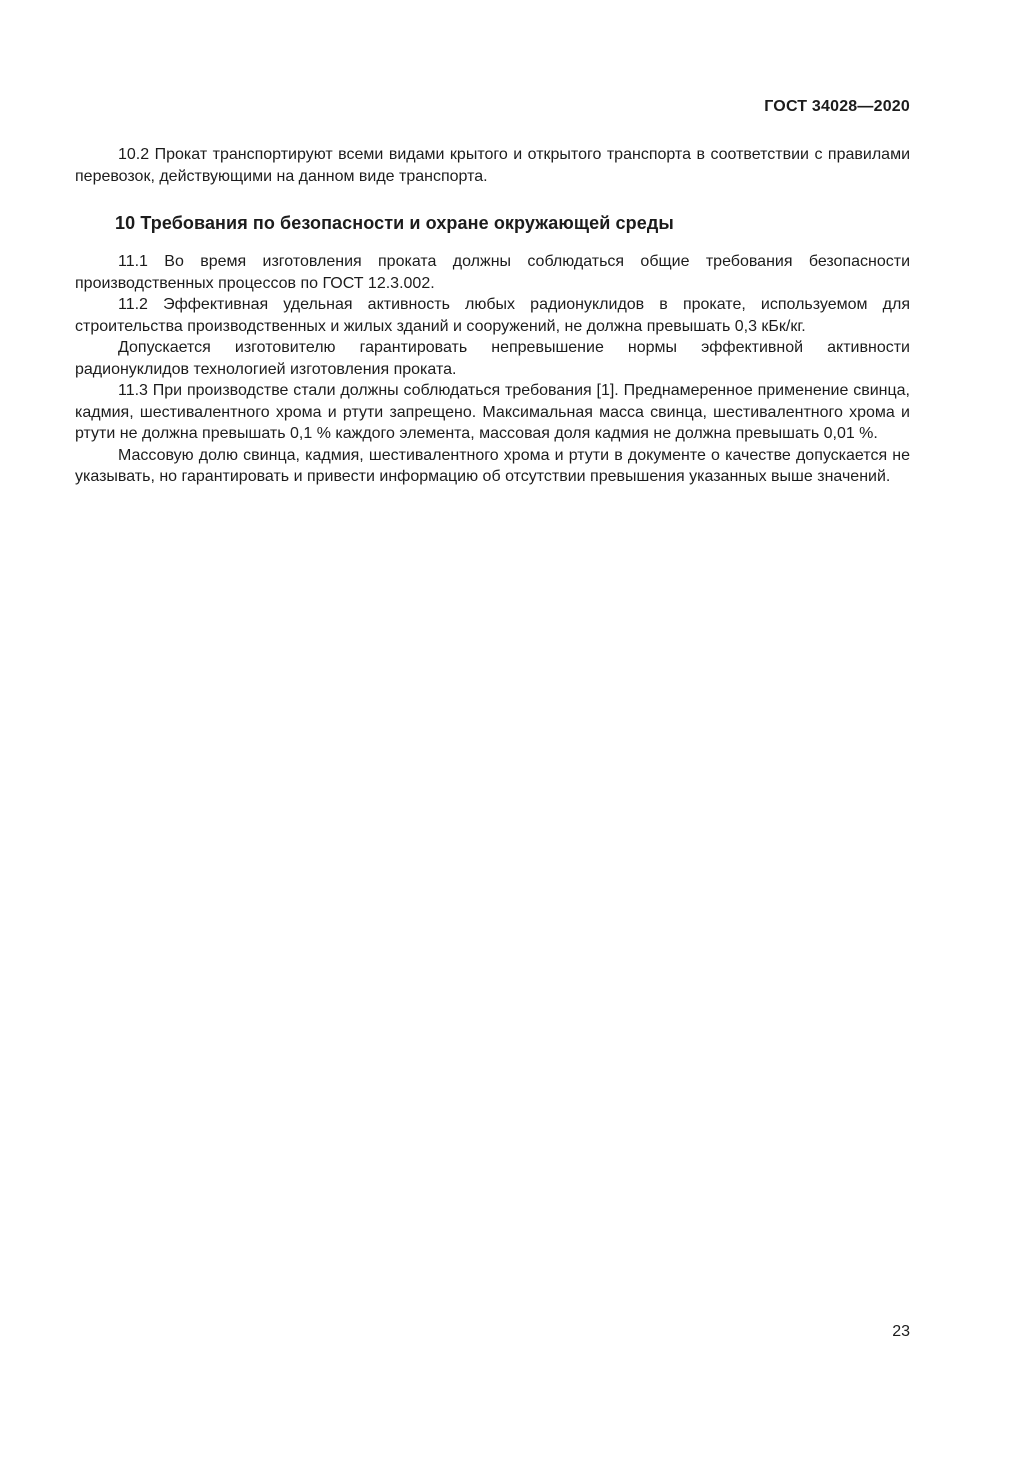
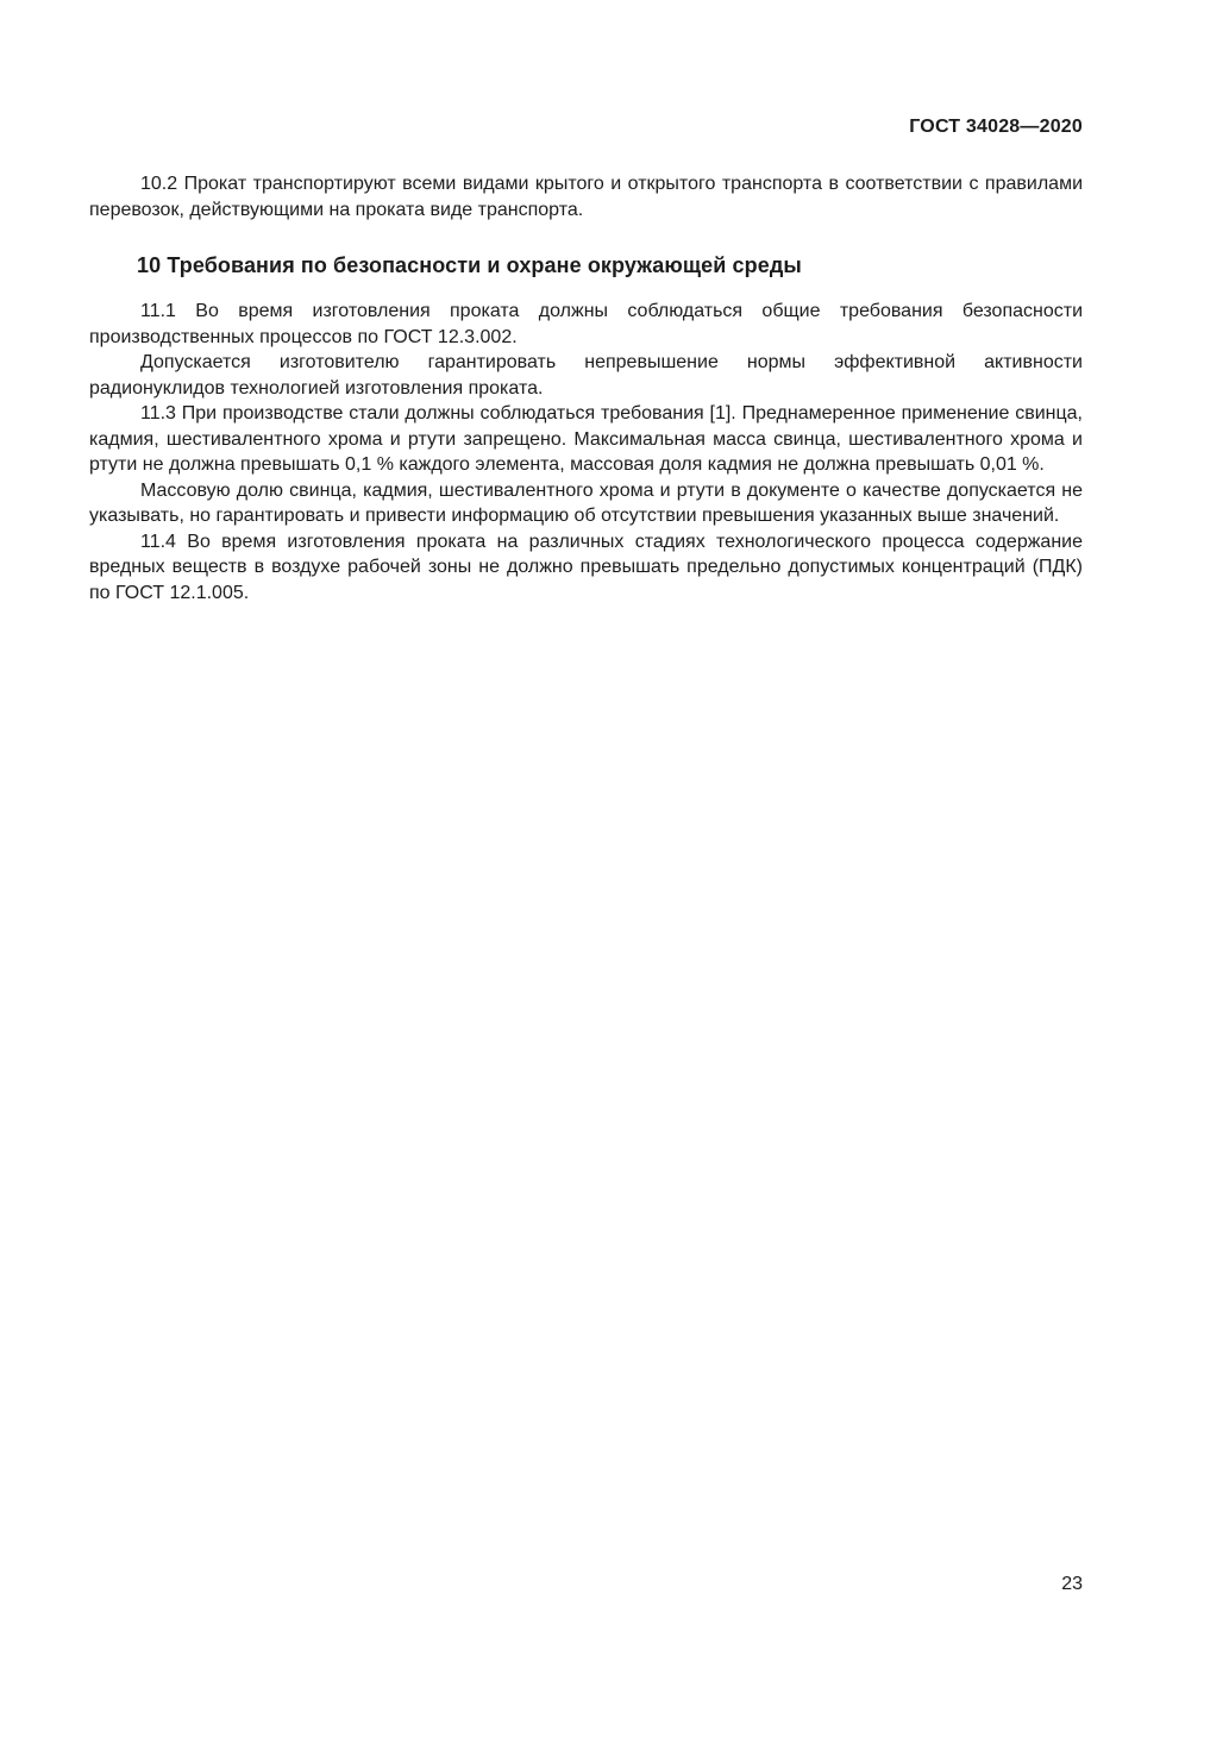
  ГОСТ 34028—2020
- 10.2 Прокат транспортируют всеми видами крытого и открытого транспорта в соответствии с правилами перевозок, действующими на данном виде транспорта.
+ 10.2 Прокат транспортируют всеми видами крытого и открытого транспорта в соответствии с правилами перевозок, действующими на проката виде транспорта.
  10 Требования по безопасности и охране окружающей среды
  11.1 Во время изготовления проката должны соблюдаться общие требования безопасности производственных процессов по ГОСТ 12.3.002.
- 11.2 Эффективная удельная активность любых радионуклидов в прокате, используемом для строительства производственных и жилых зданий и сооружений, не должна превышать 0,3 кБк/кг.
  Допускается изготовителю гарантировать непревышение нормы эффективной активности радионуклидов технологией изготовления проката.
  11.3 При производстве стали должны соблюдаться требования [1]. Преднамеренное применение свинца, кадмия, шестивалентного хрома и ртути запрещено. Максимальная масса свинца, шестивалентного хрома и ртути не должна превышать 0,1 % каждого элемента, массовая доля кадмия не должна превышать 0,01 %.
  Массовую долю свинца, кадмия, шестивалентного хрома и ртути в документе о качестве допускается не указывать, но гарантировать и привести информацию об отсутствии превышения указанных выше значений.
+ 11.4 Во время изготовления проката на различных стадиях технологического процесса содержание вредных веществ в воздухе рабочей зоны не должно превышать предельно допустимых концентраций (ПДК) по ГОСТ 12.1.005.
  23
